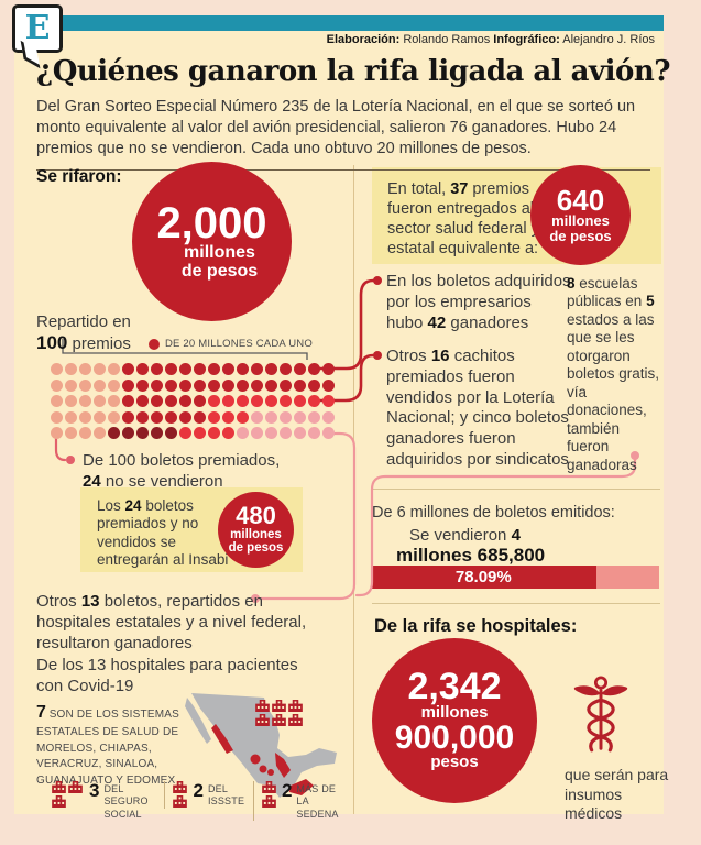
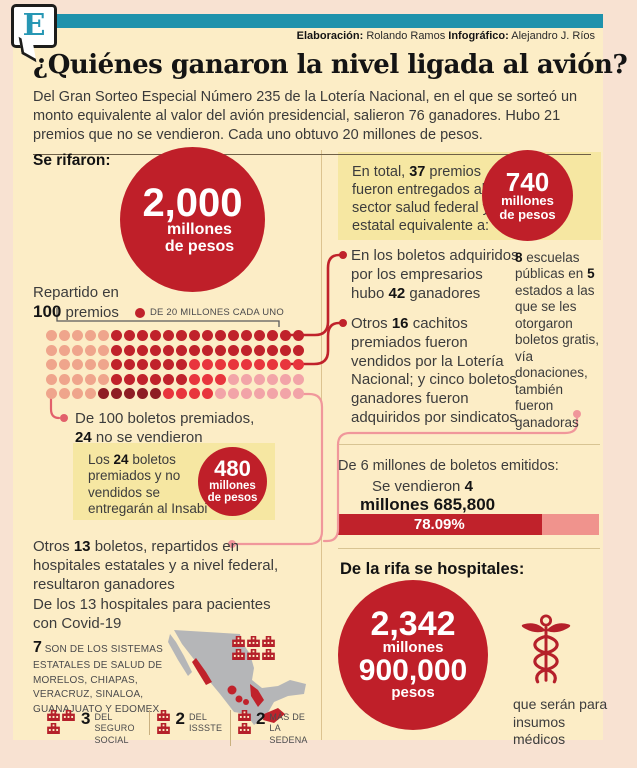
  E
  Elaboración: Rolando Ramos Infográfico: Alejandro J. Ríos
- ¿Quiénes ganaron la rifa ligada al avión?
+ ¿Quiénes ganaron la nivel ligada al avión?
- Del Gran Sorteo Especial Número 235 de la Lotería Nacional, en el que se sorteó un monto equivalente al valor del avión presidencial, salieron 76 ganadores. Hubo 24 premios que no se vendieron. Cada uno obtuvo 20 millones de pesos.
+ Del Gran Sorteo Especial Número 235 de la Lotería Nacional, en el que se sorteó un monto equivalente al valor del avión presidencial, salieron 76 ganadores. Hubo 21 premios que no se vendieron. Cada uno obtuvo 20 millones de pesos.
  Se rifaron:
  2,000
  millones
  de pesos
  Repartido en
  100 premios
  DE 20 MILLONES CADA UNO
  De 100 boletos premiados,
  24 no se vendieron
  Los 24 boletos premiados y no vendidos se entregarán al Insabi
  480
  millones
  de pesos
  Otros 13 boletos, repartidos en hospitales estatales y a nivel federal, resultaron ganadores
  De los 13 hospitales para pacientes con Covid-19
  7 SON DE LOS SISTEMAS ESTATALES DE SALUD DE MORELOS, CHIAPAS, VERACRUZ, SINALOA, GUANAJUATO Y EDOMEX
  3
  DEL SEGURO SOCIAL
  2
  DEL ISSSTE
  2
  MÁS DE LA SEDENA
  En total, 37 premios fueron entregados a sector salud federal estatal equivalente a:
- 640
+ 740
  millones
  de pesos
  En los boletos adquiridos por los empresarios hubo 42 ganadores
  Otros 16 cachitos premiados fueron vendidos por la Lotería Nacional; y cinco boletos ganadores fueron adquiridos por sindicatos
  8 escuelas públicas en 5 estados a las que se les otorgaron boletos gratis, vía donaciones, también fueron ganadoras
  De 6 millones de boletos emitidos:
  Se vendieron 4
  millones 685,800
  78.09%
  De la rifa se hospitales:
  2,342
  millones
  900,000
  pesos
  que serán para insumos médicos
